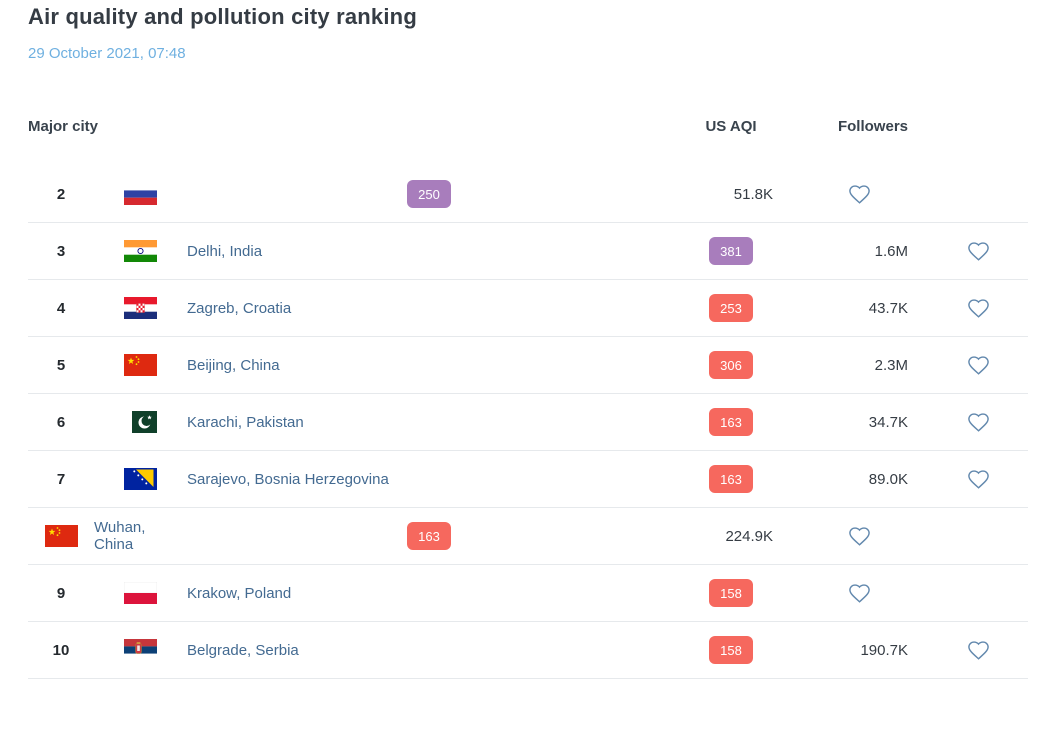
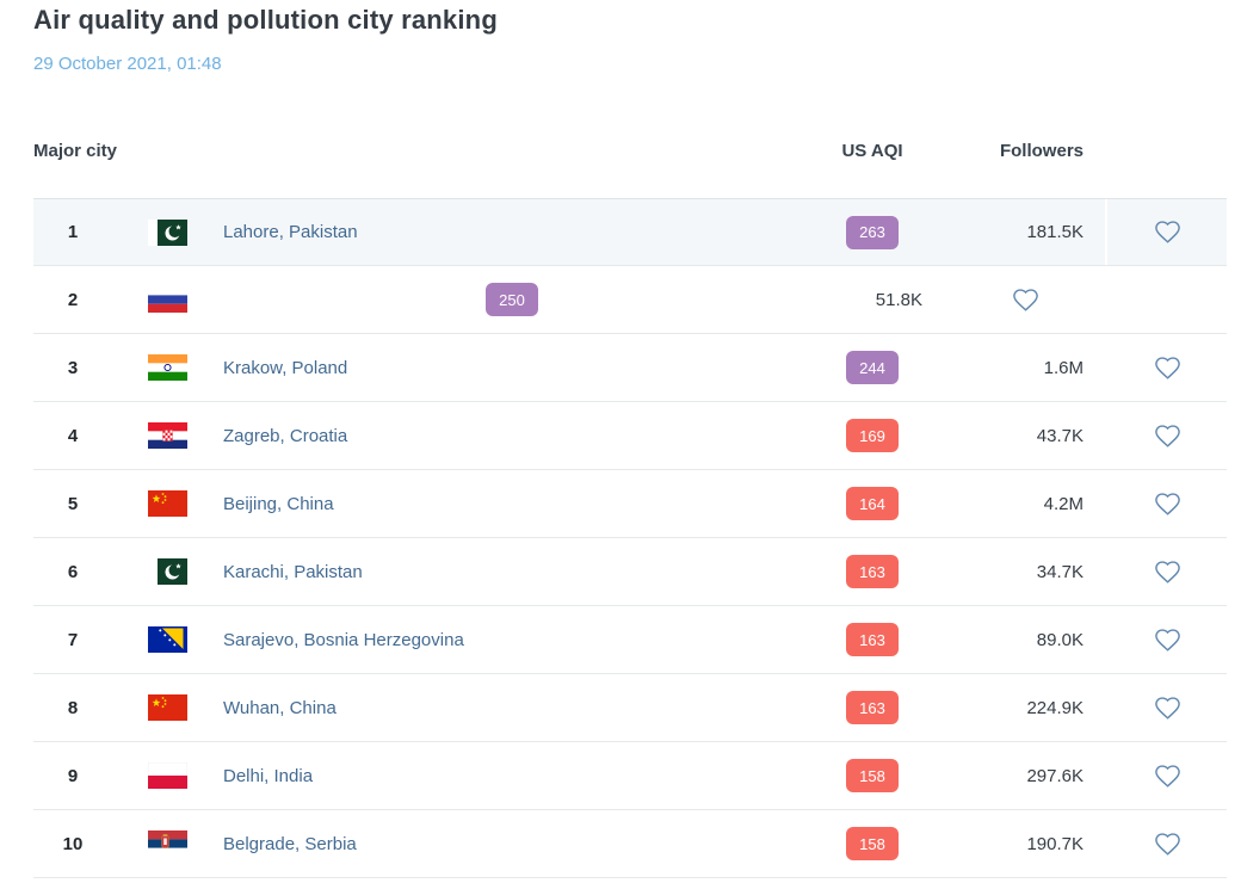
  Air quality and pollution city ranking
- 29 October 2021, 07:48
+ 29 October 2021, 01:48
  Major city
  US AQI
  Followers
+ 1
+ Lahore, Pakistan
+ 263
+ 181.5K
  2
  250
  51.8K
  3
- Delhi, India
+ Krakow, Poland
- 381
+ 244
  1.6M
  4
  Zagreb, Croatia
- 253
+ 169
  43.7K
  5
  Beijing, China
- 306
+ 164
- 2.3M
+ 4.2M
  6
  Karachi, Pakistan
  163
  34.7K
  7
  Sarajevo, Bosnia Herzegovina
  163
  89.0K
+ 8
  Wuhan, China
  163
  224.9K
  9
- Krakow, Poland
+ Delhi, India
  158
+ 297.6K
  10
  Belgrade, Serbia
  158
  190.7K
